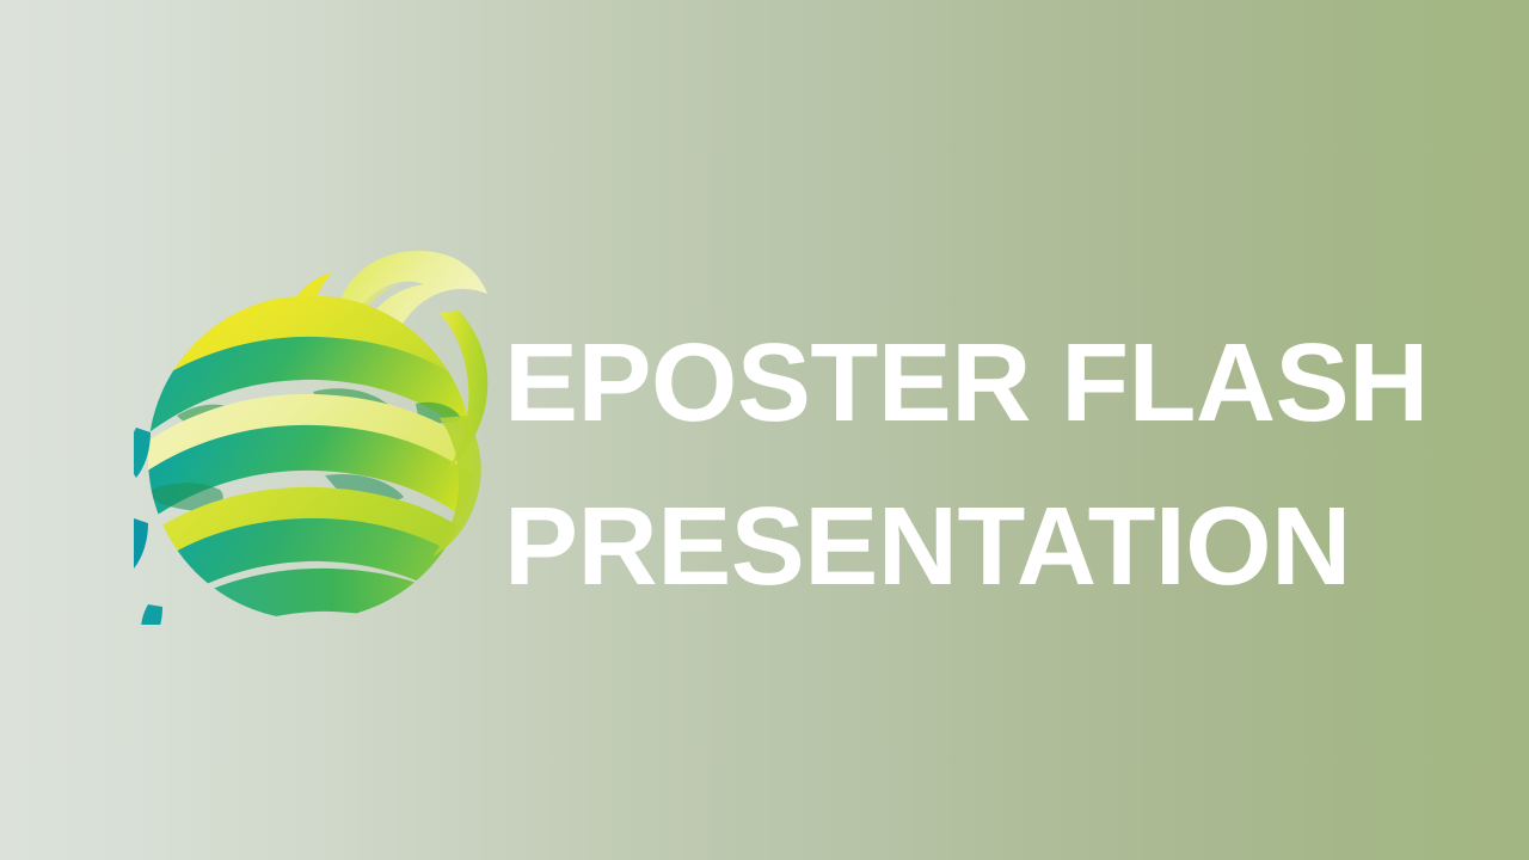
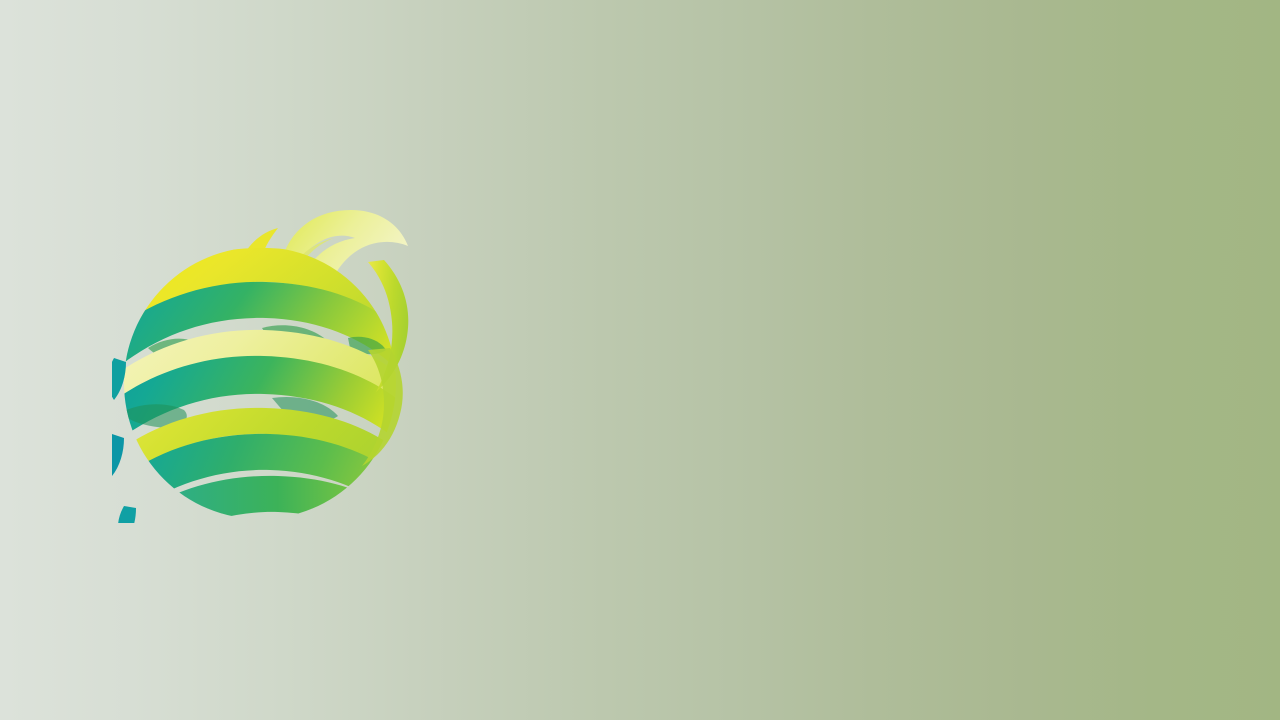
- EPOSTER FLASH
- PRESENTATION
